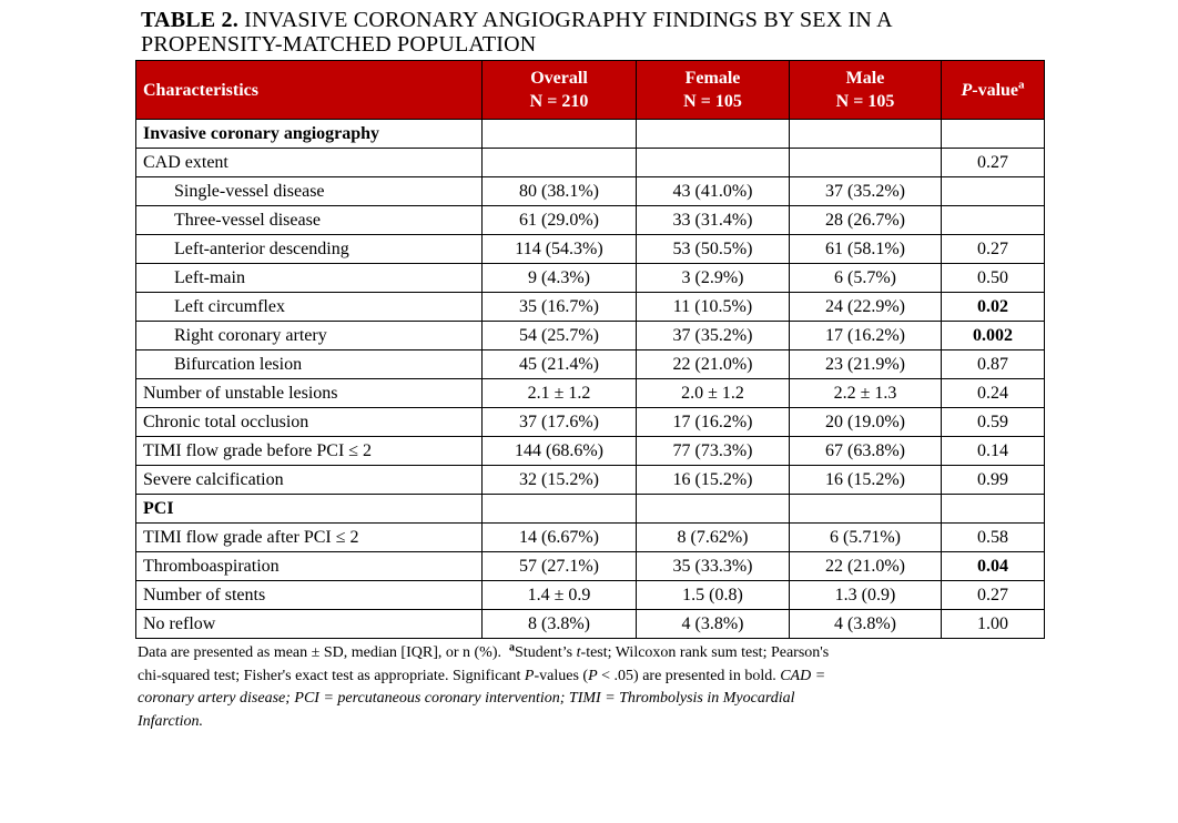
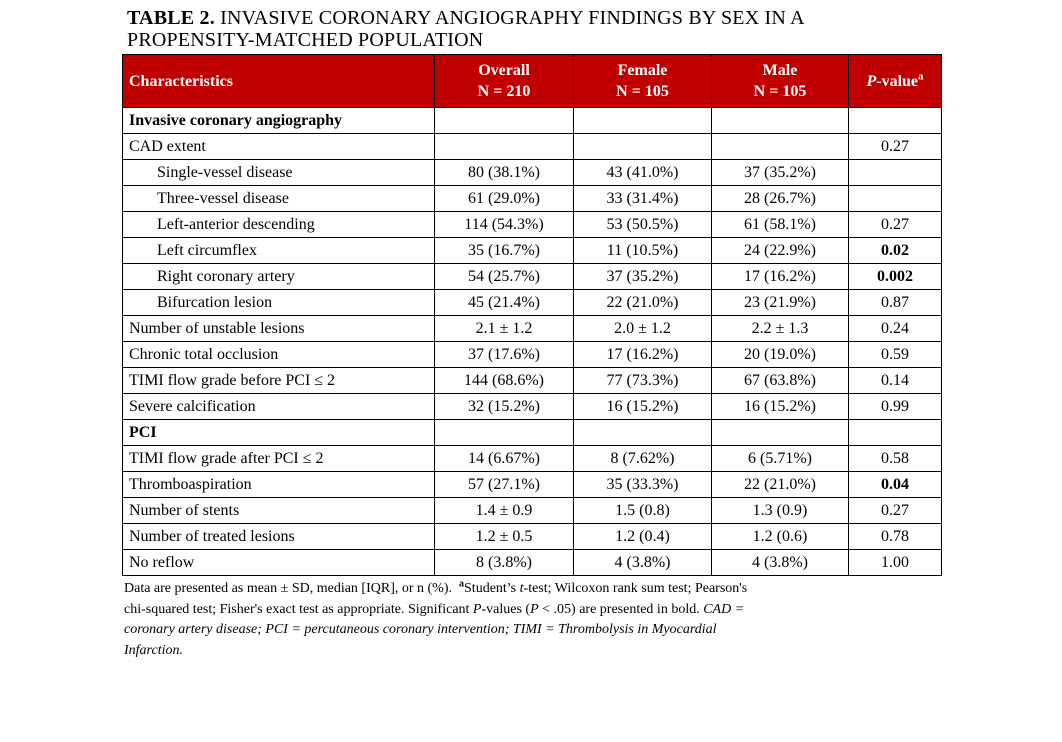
  TABLE 2. INVASIVE CORONARY ANGIOGRAPHY FINDINGS BY SEX IN A
  PROPENSITY-MATCHED POPULATION
  Characteristics	Overall N = 210	Female N = 105	Male N = 105	P-valuea
  Invasive coronary angiography
  CAD extent				0.27
  Single-vessel disease	80 (38.1%)	43 (41.0%)	37 (35.2%)
  Three-vessel disease	61 (29.0%)	33 (31.4%)	28 (26.7%)
  Left-anterior descending	114 (54.3%)	53 (50.5%)	61 (58.1%)	0.27
- Left-main	9 (4.3%)	3 (2.9%)	6 (5.7%)	0.50
  Left circumflex	35 (16.7%)	11 (10.5%)	24 (22.9%)	0.02
  Right coronary artery	54 (25.7%)	37 (35.2%)	17 (16.2%)	0.002
  Bifurcation lesion	45 (21.4%)	22 (21.0%)	23 (21.9%)	0.87
  Number of unstable lesions	2.1 ± 1.2	2.0 ± 1.2	2.2 ± 1.3	0.24
  Chronic total occlusion	37 (17.6%)	17 (16.2%)	20 (19.0%)	0.59
  TIMI flow grade before PCI ≤ 2	144 (68.6%)	77 (73.3%)	67 (63.8%)	0.14
  Severe calcification	32 (15.2%)	16 (15.2%)	16 (15.2%)	0.99
  PCI
  TIMI flow grade after PCI ≤ 2	14 (6.67%)	8 (7.62%)	6 (5.71%)	0.58
  Thromboaspiration	57 (27.1%)	35 (33.3%)	22 (21.0%)	0.04
  Number of stents	1.4 ± 0.9	1.5 (0.8)	1.3 (0.9)	0.27
+ Number of treated lesions	1.2 ± 0.5	1.2 (0.4)	1.2 (0.6)	0.78
  No reflow	8 (3.8%)	4 (3.8%)	4 (3.8%)	1.00
  Data are presented as mean ± SD, median [IQR], or n (%). aStudent’s t-test; Wilcoxon rank sum test; Pearson's
  chi-squared test; Fisher's exact test as appropriate. Significant P-values (P < .05) are presented in bold. CAD =
  coronary artery disease; PCI = percutaneous coronary intervention; TIMI = Thrombolysis in Myocardial
  Infarction.
